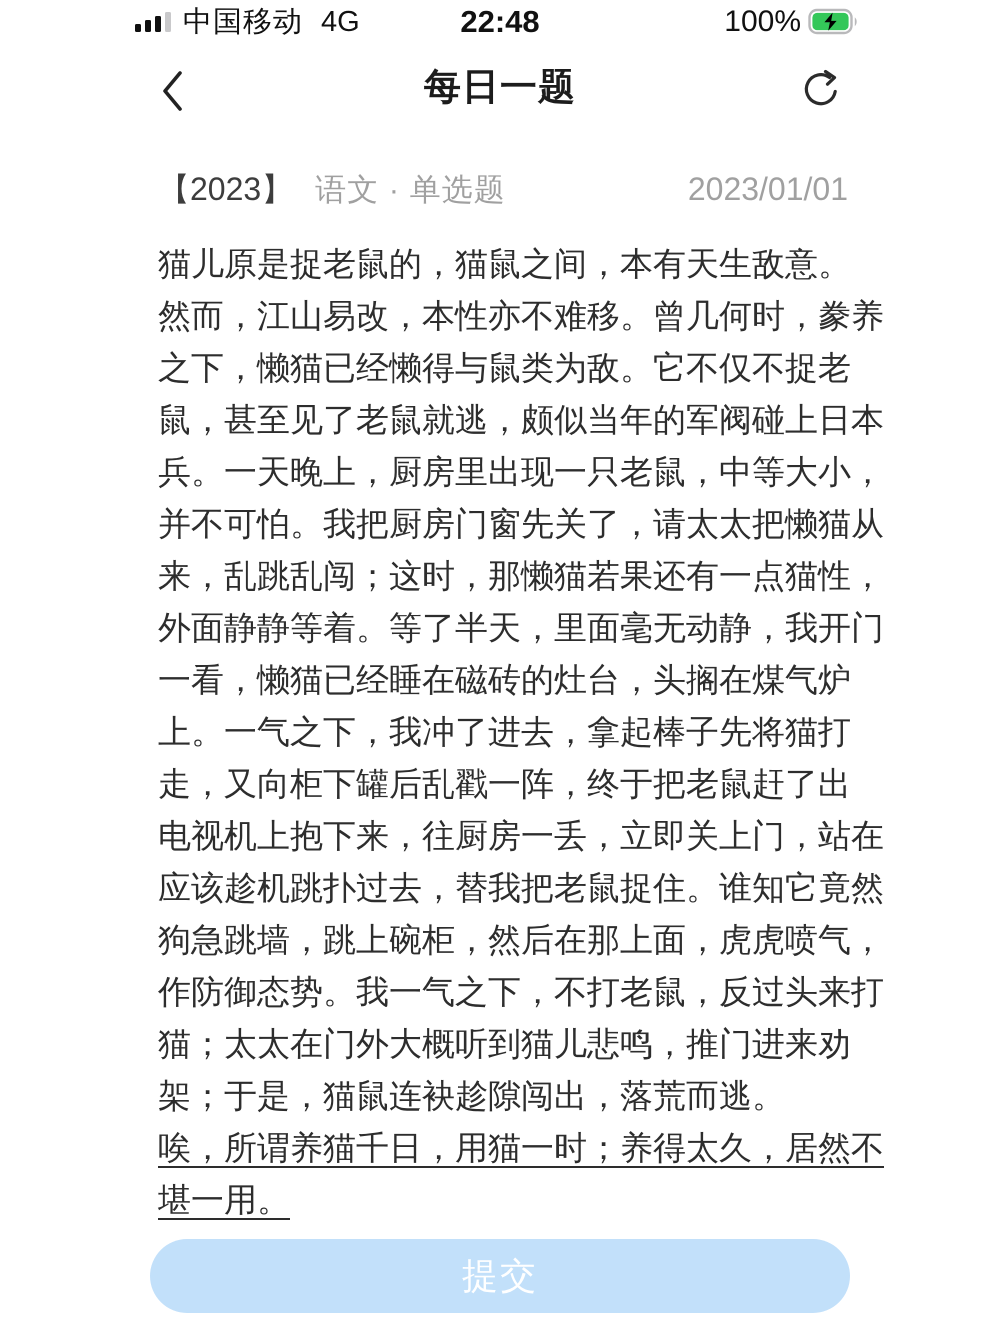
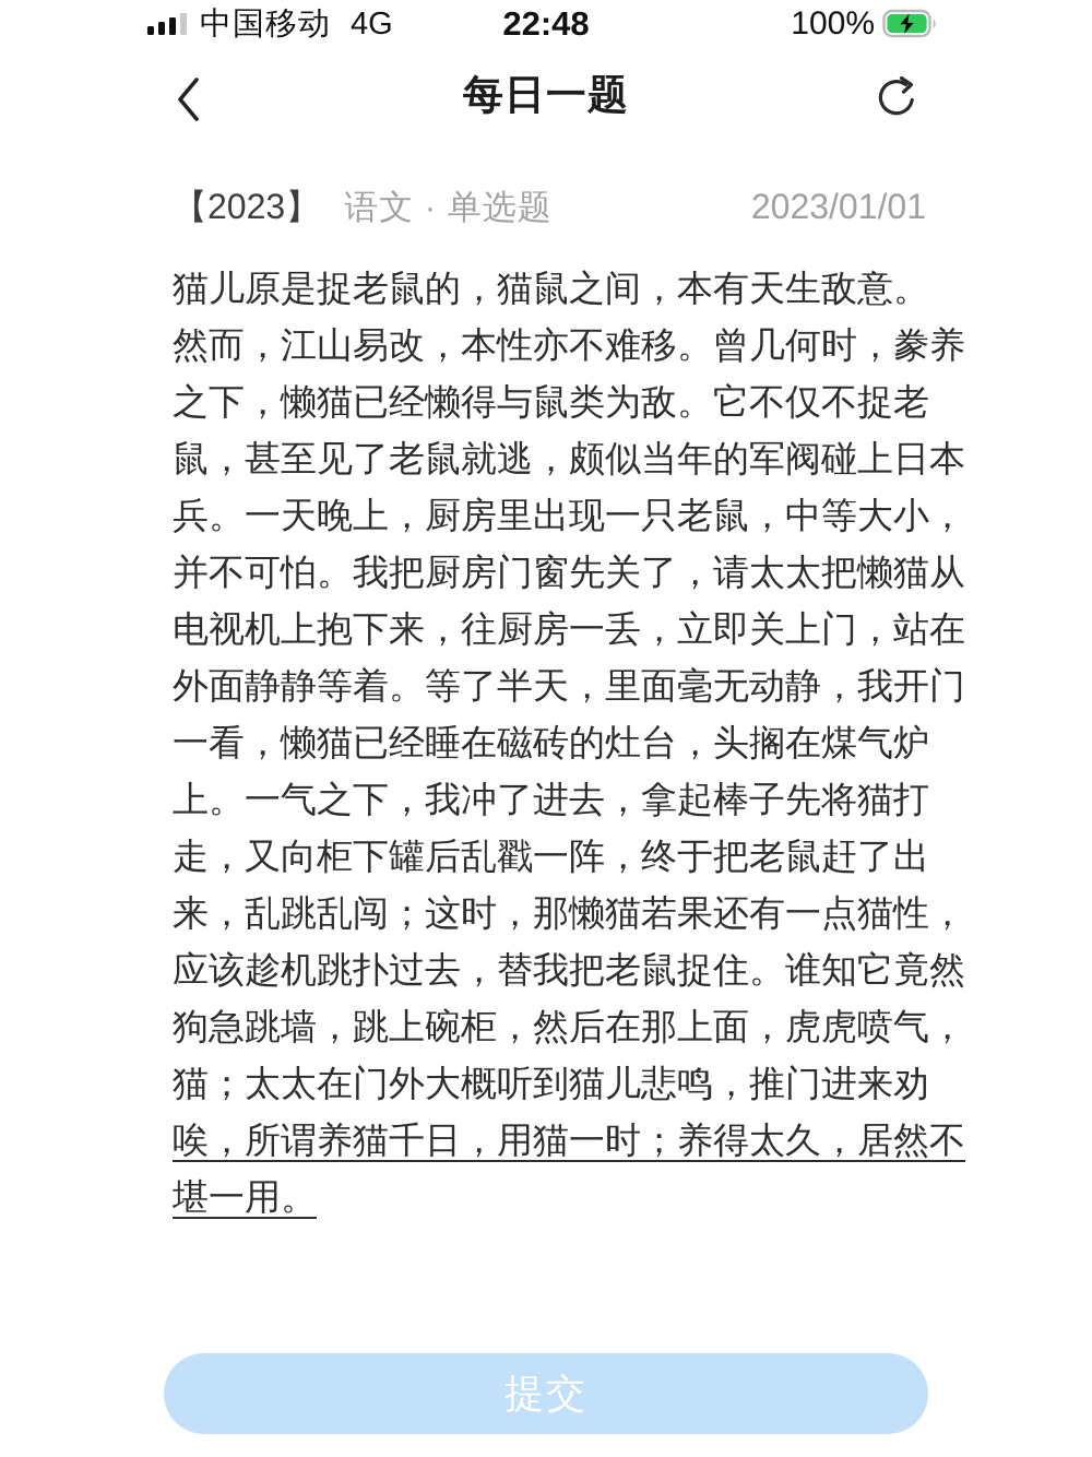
  中国移动
  4G
  22:48
  100%
  每日一题
  【2023】
  语文 · 单选题
  2023/01/01
  猫儿原是捉老鼠的，猫鼠之间，本有天生敌意。
  然而，江山易改，本性亦不难移。曾几何时，豢养
  之下，懒猫已经懒得与鼠类为敌。它不仅不捉老
  鼠，甚至见了老鼠就逃，颇似当年的军阀碰上日本
  兵。一天晚上，厨房里出现一只老鼠，中等大小，
  并不可怕。我把厨房门窗先关了，请太太把懒猫从
- 来，乱跳乱闯；这时，那懒猫若果还有一点猫性，
+ 电视机上抱下来，往厨房一丢，立即关上门，站在
  外面静静等着。等了半天，里面毫无动静，我开门
  一看，懒猫已经睡在磁砖的灶台，头搁在煤气炉
  上。一气之下，我冲了进去，拿起棒子先将猫打
  走，又向柜下罐后乱戳一阵，终于把老鼠赶了出
- 电视机上抱下来，往厨房一丢，立即关上门，站在
+ 来，乱跳乱闯；这时，那懒猫若果还有一点猫性，
  应该趁机跳扑过去，替我把老鼠捉住。谁知它竟然
  狗急跳墙，跳上碗柜，然后在那上面，虎虎喷气，
- 作防御态势。我一气之下，不打老鼠，反过头来打
  猫；太太在门外大概听到猫儿悲鸣，推门进来劝
- 架；于是，猫鼠连袂趁隙闯出，落荒而逃。
  唉，所谓养猫千日，用猫一时；养得太久，居然不
  堪一用。
  提交
